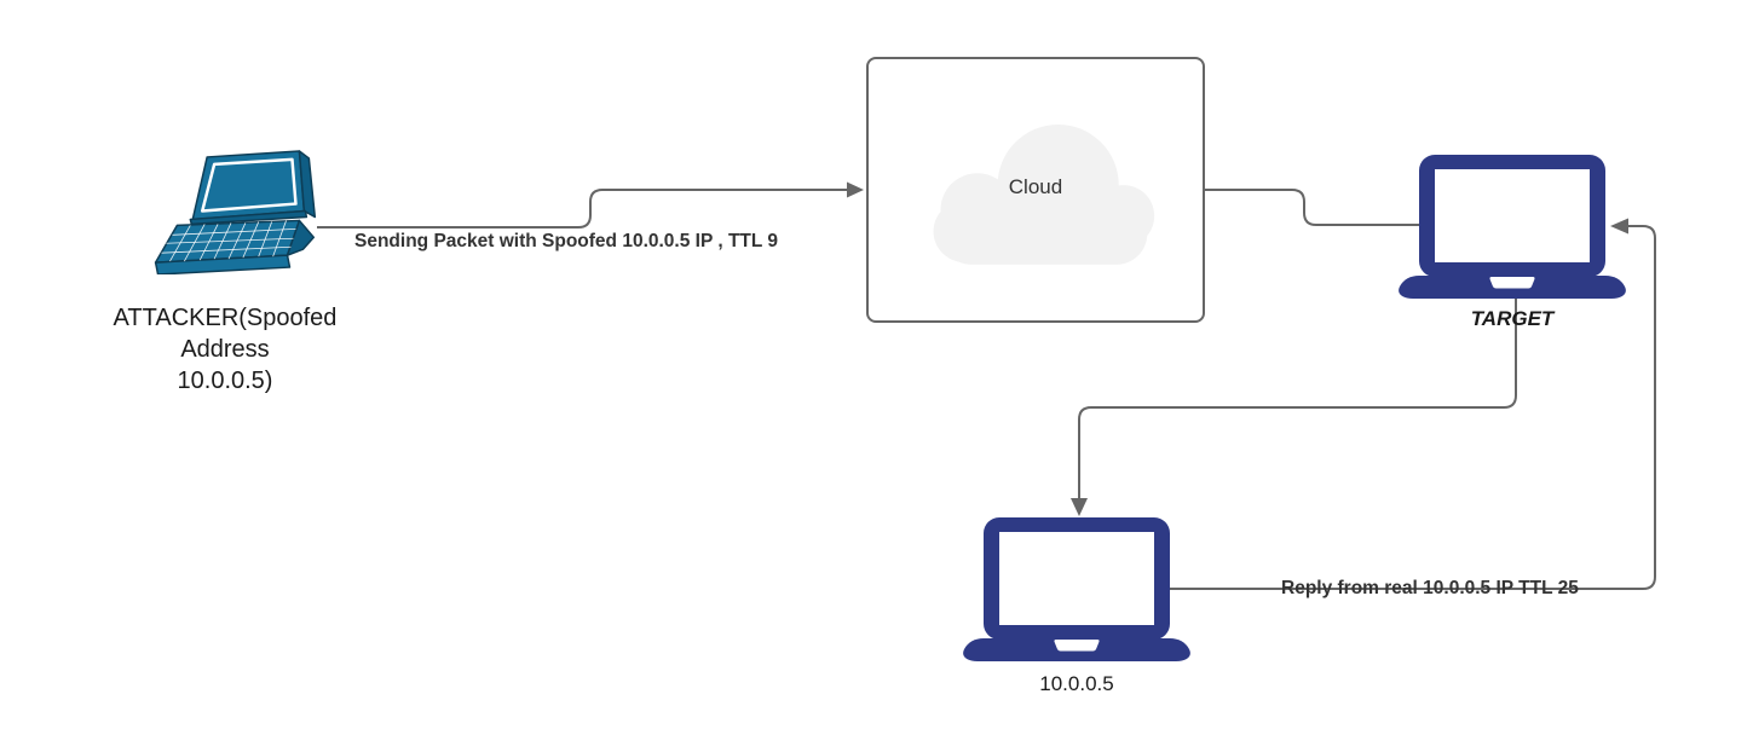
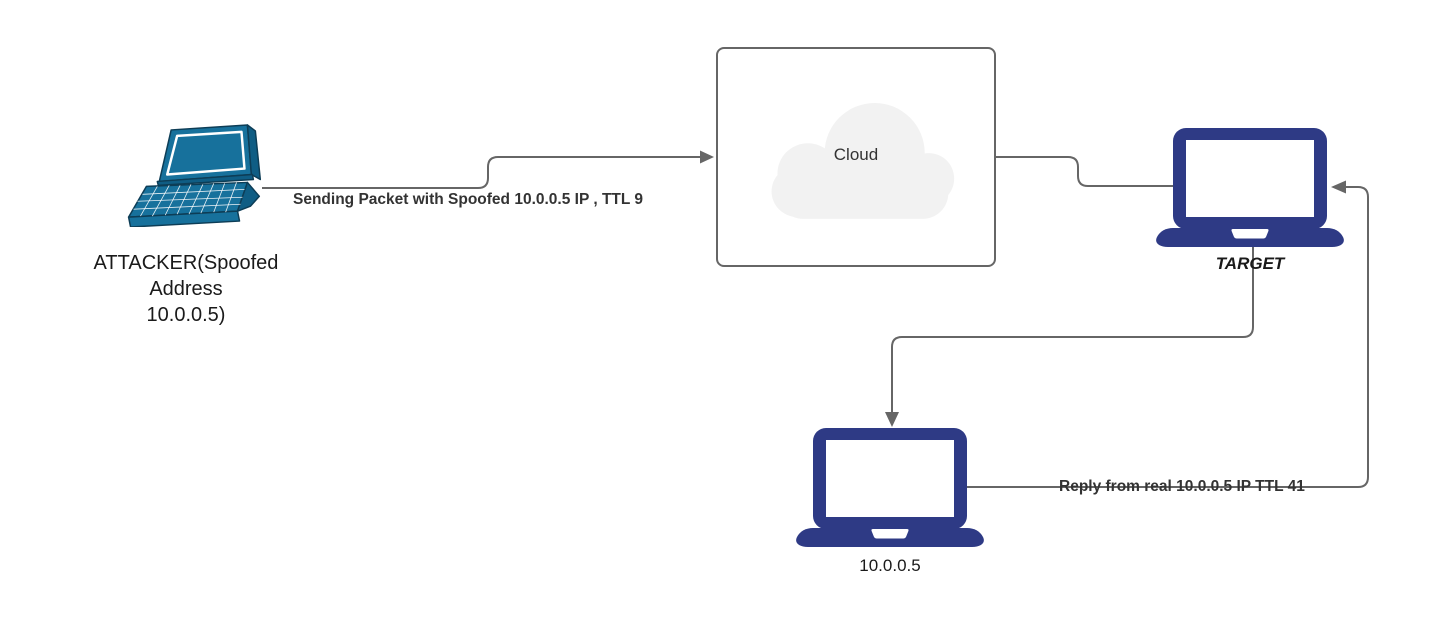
  ATTACKER(Spoofed
  Address
  10.0.0.5)
  Cloud
  TARGET
  10.0.0.5
  Sending Packet with Spoofed 10.0.0.5 IP , TTL 9
- Reply from real 10.0.0.5 IP TTL 25
+ Reply from real 10.0.0.5 IP TTL 41
